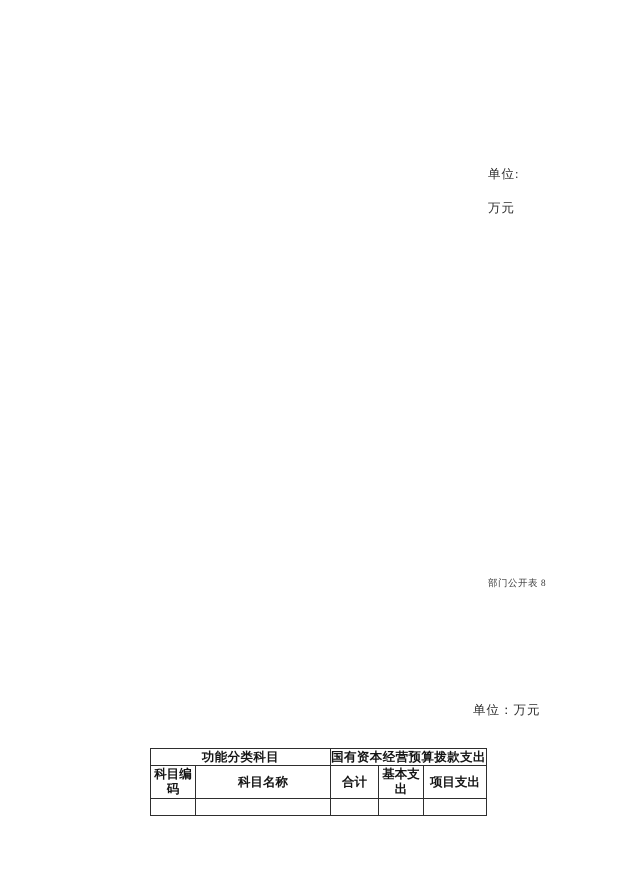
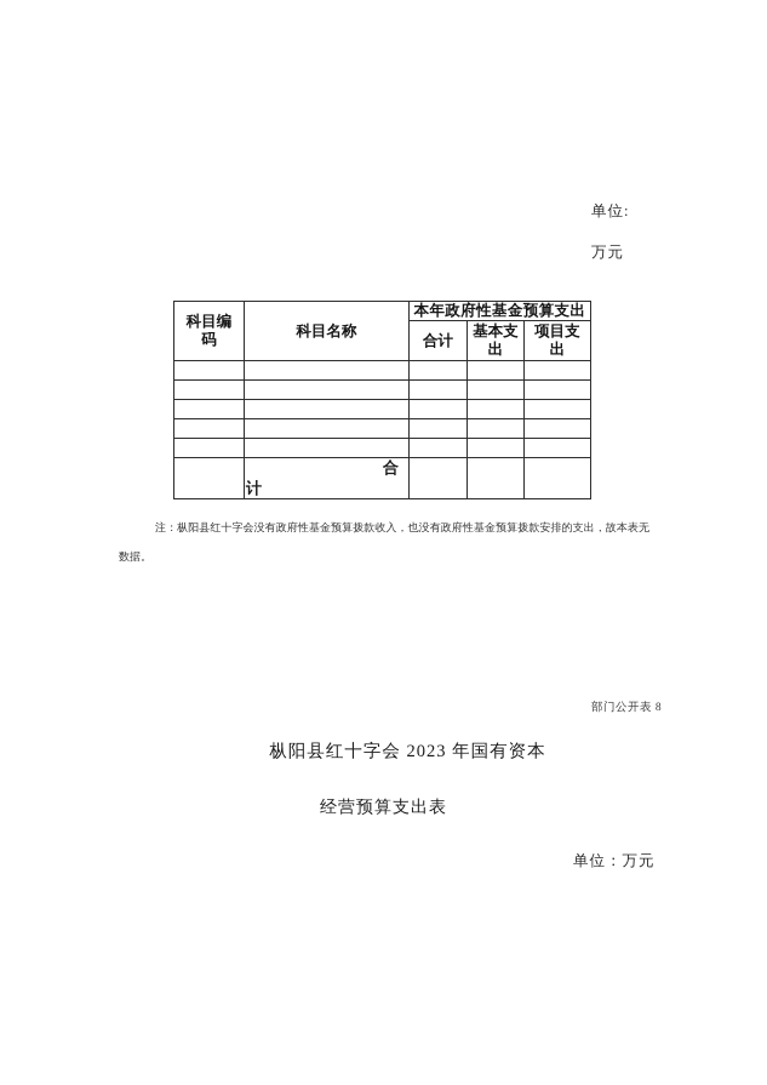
  单位:
  万元
+ 科目编 码	科目名称	本年政府性基金预算支出
+ 合计	基本支 出	项目支 出
+ 	合 计
+ 注：枞阳县红十字会没有政府性基金预算拨款收入，也没有政府性基金预算拨款安排的支出，故本表无数据。
  部门公开表 8
+ 枞阳县红十字会 2023 年国有资本
+ 经营预算支出表
  单位：万元
- 功能分类科目	国有资本经营预算拨款支出
- 科目编 码	科目名称	合计	基本支 出	项目支出
